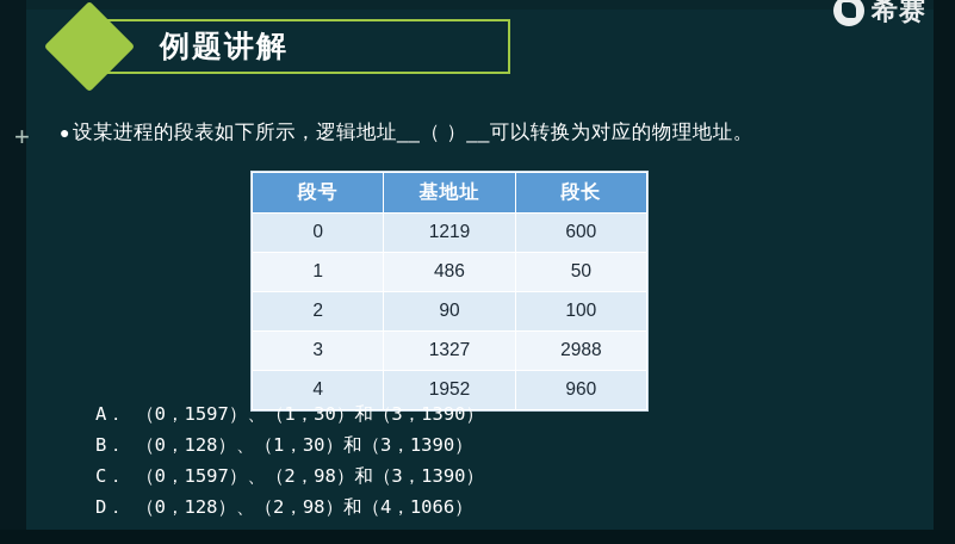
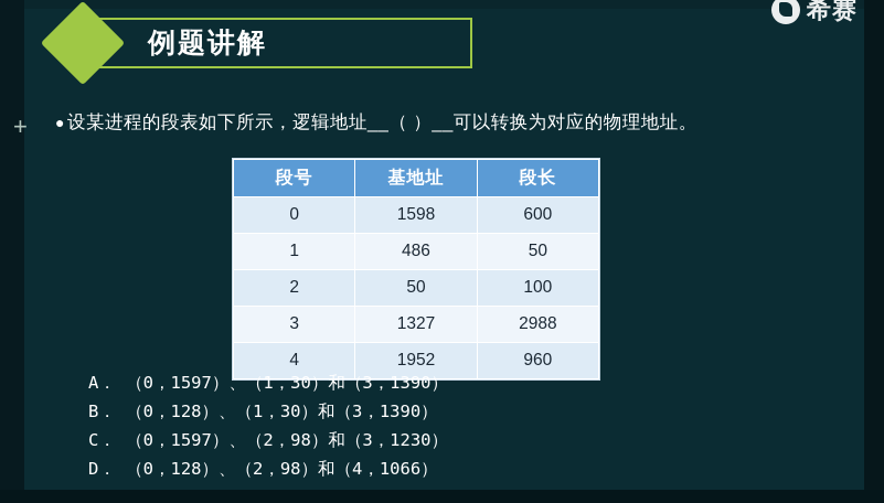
  希赛
  例题讲解
  +
  ● 设某进程的段表如下所示，逻辑地址__（ ）__可以转换为对应的物理地址。
  段号	基地址	段长
- 0	1219	600
+ 0	1598	600
  1	486	50
- 2	90	100
+ 2	50	100
  3	1327	2988
  4	1952	960
  A． （0，1597）、（1，30）和（3，1390）
  B． （0，128）、（1，30）和（3，1390）
- C． （0，1597）、（2，98）和（3，1390）
+ C． （0，1597）、（2，98）和（3，1230）
  D． （0，128）、（2，98）和（4，1066）
